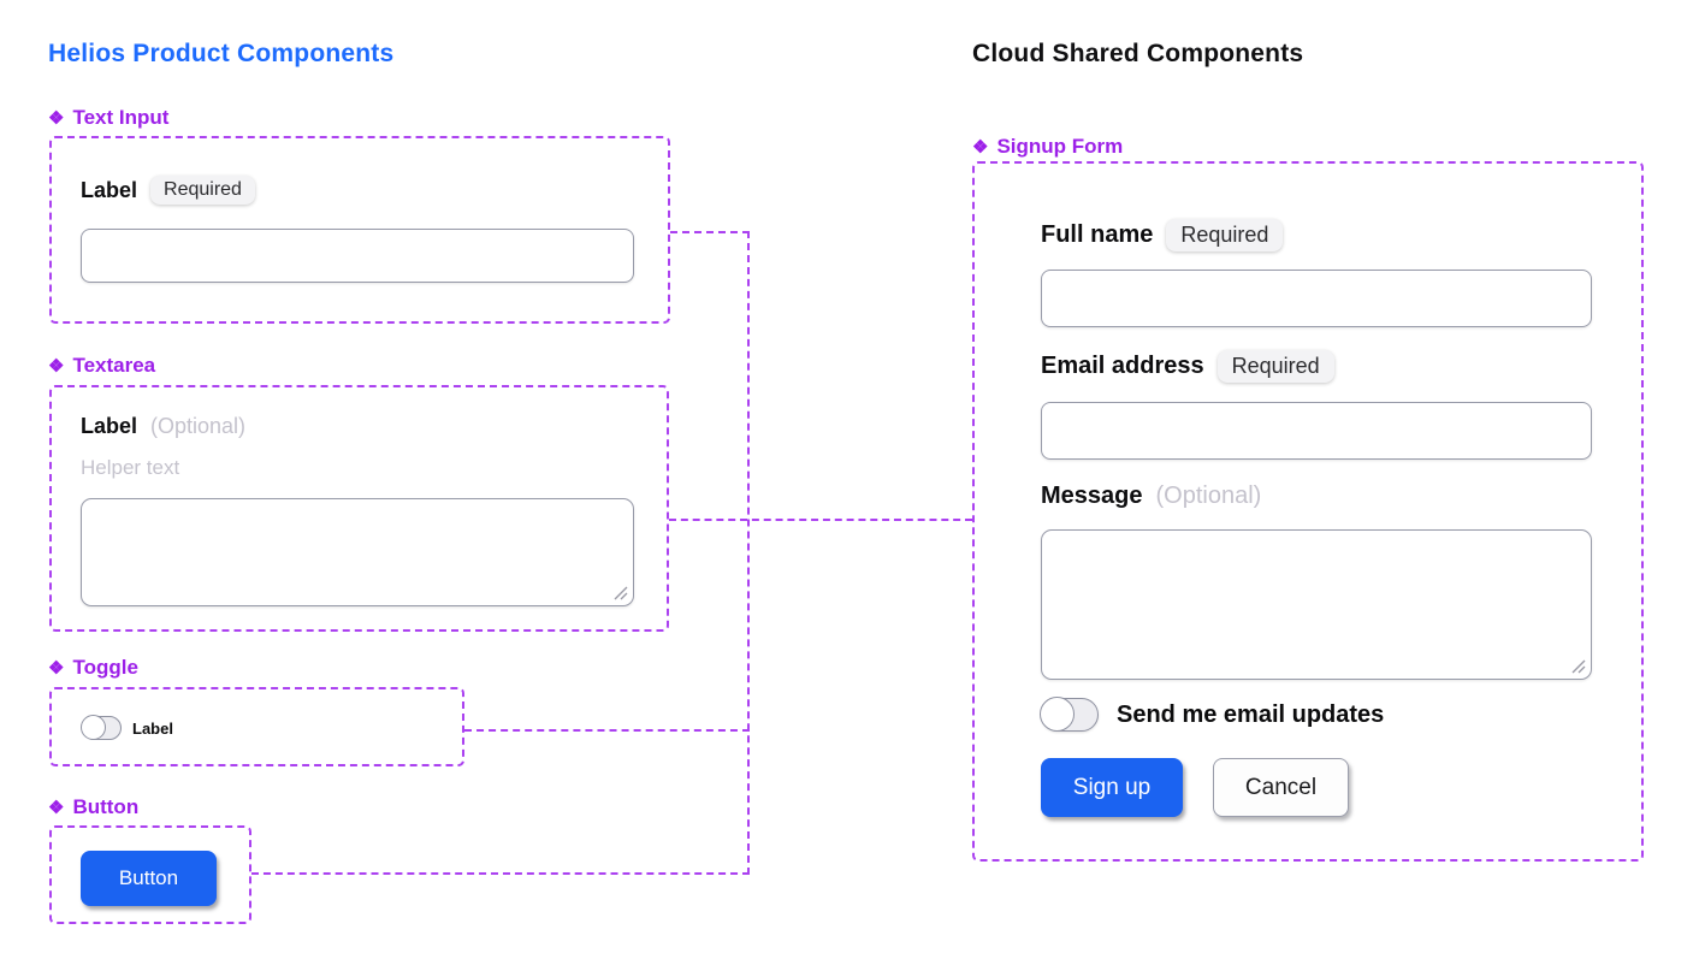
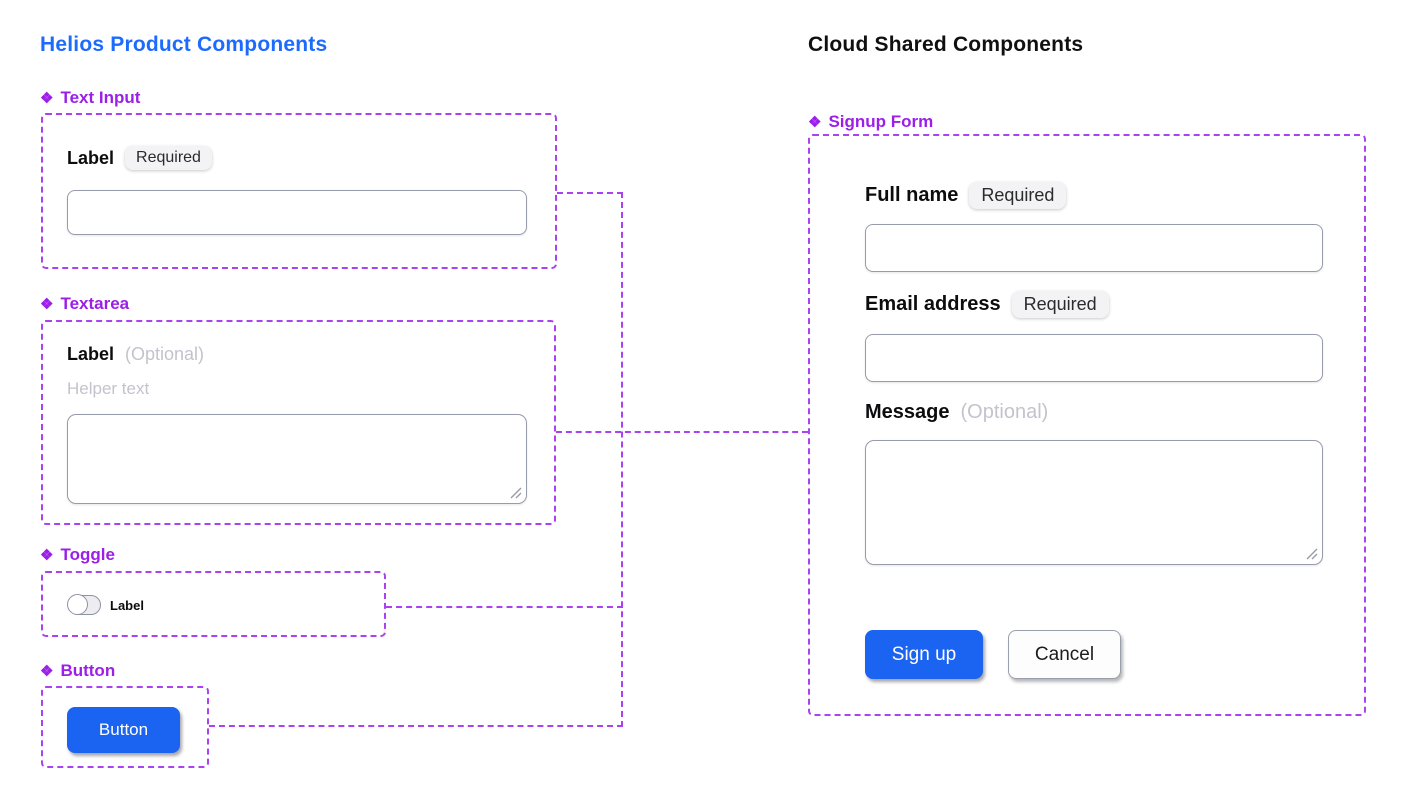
  Helios Product Components
  ❖
  Text Input
  Label
  Required
  ❖
  Textarea
  Label
  (Optional)
  Helper text
  ❖
  Toggle
  Label
  ❖
  Button
  Button
  Cloud Shared Components
  ❖
  Signup Form
  Full name
  Required
  Email address
  Required
  Message
  (Optional)
- Send me email updates
  Sign up
  Cancel
